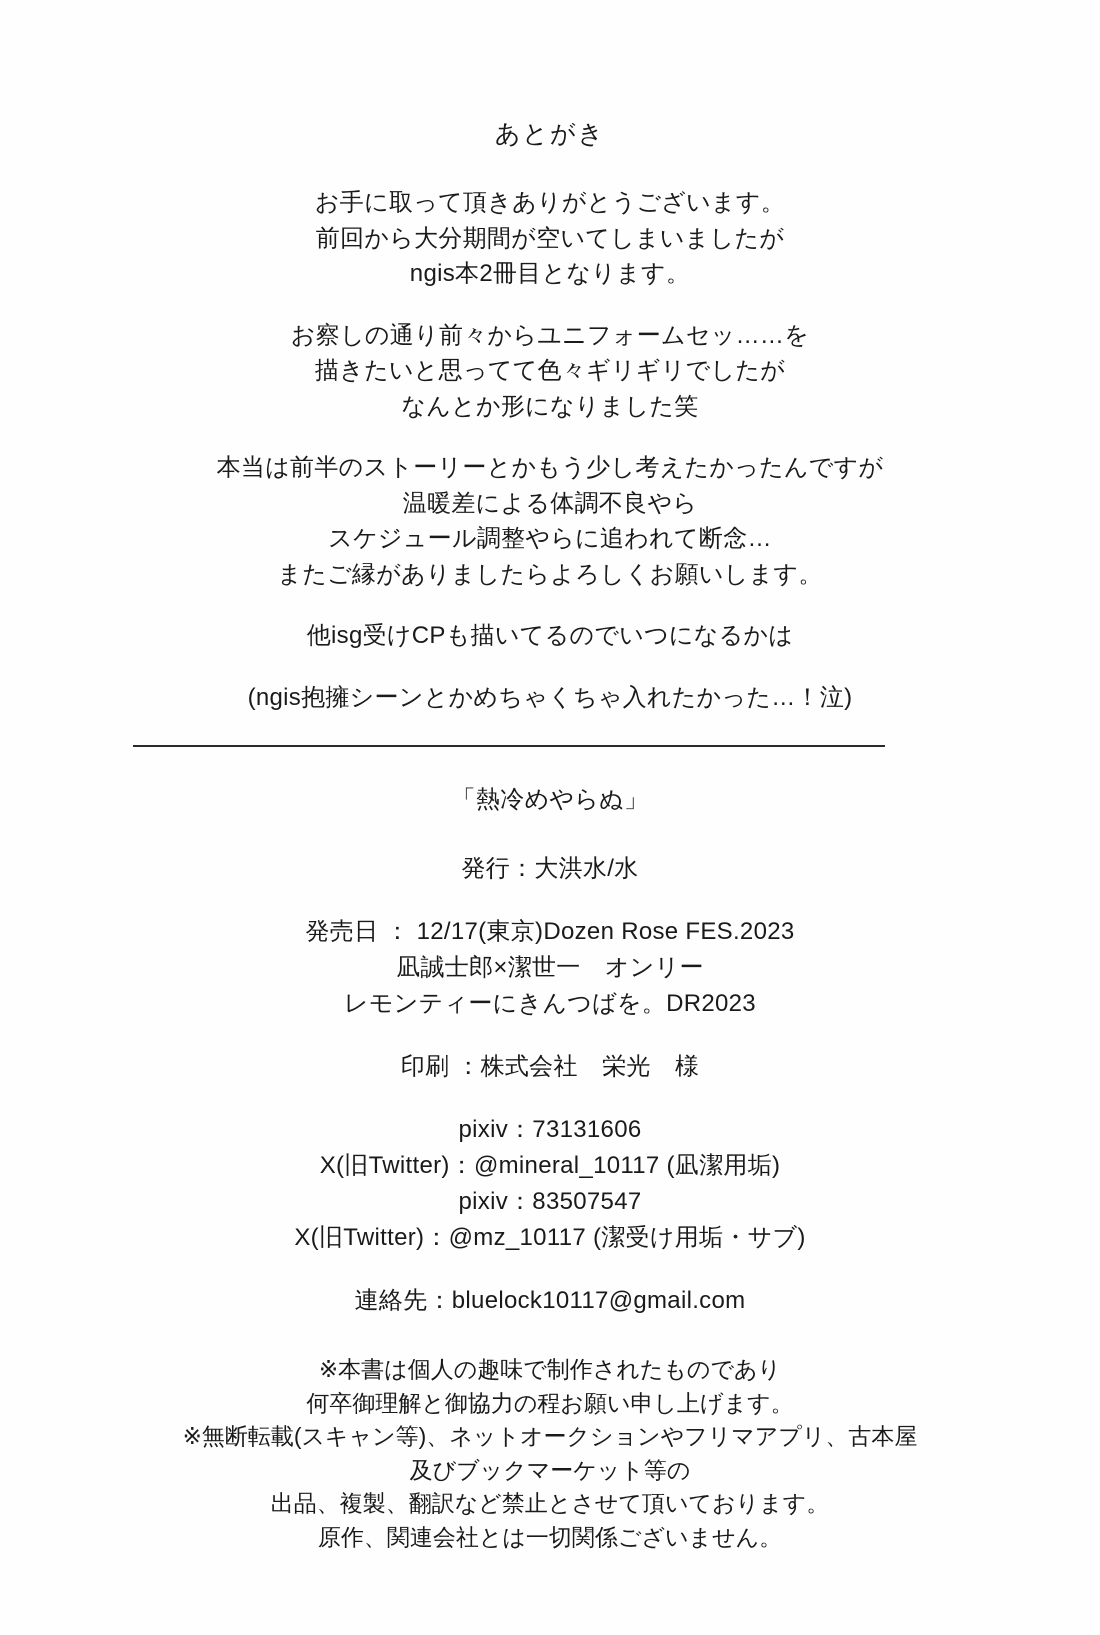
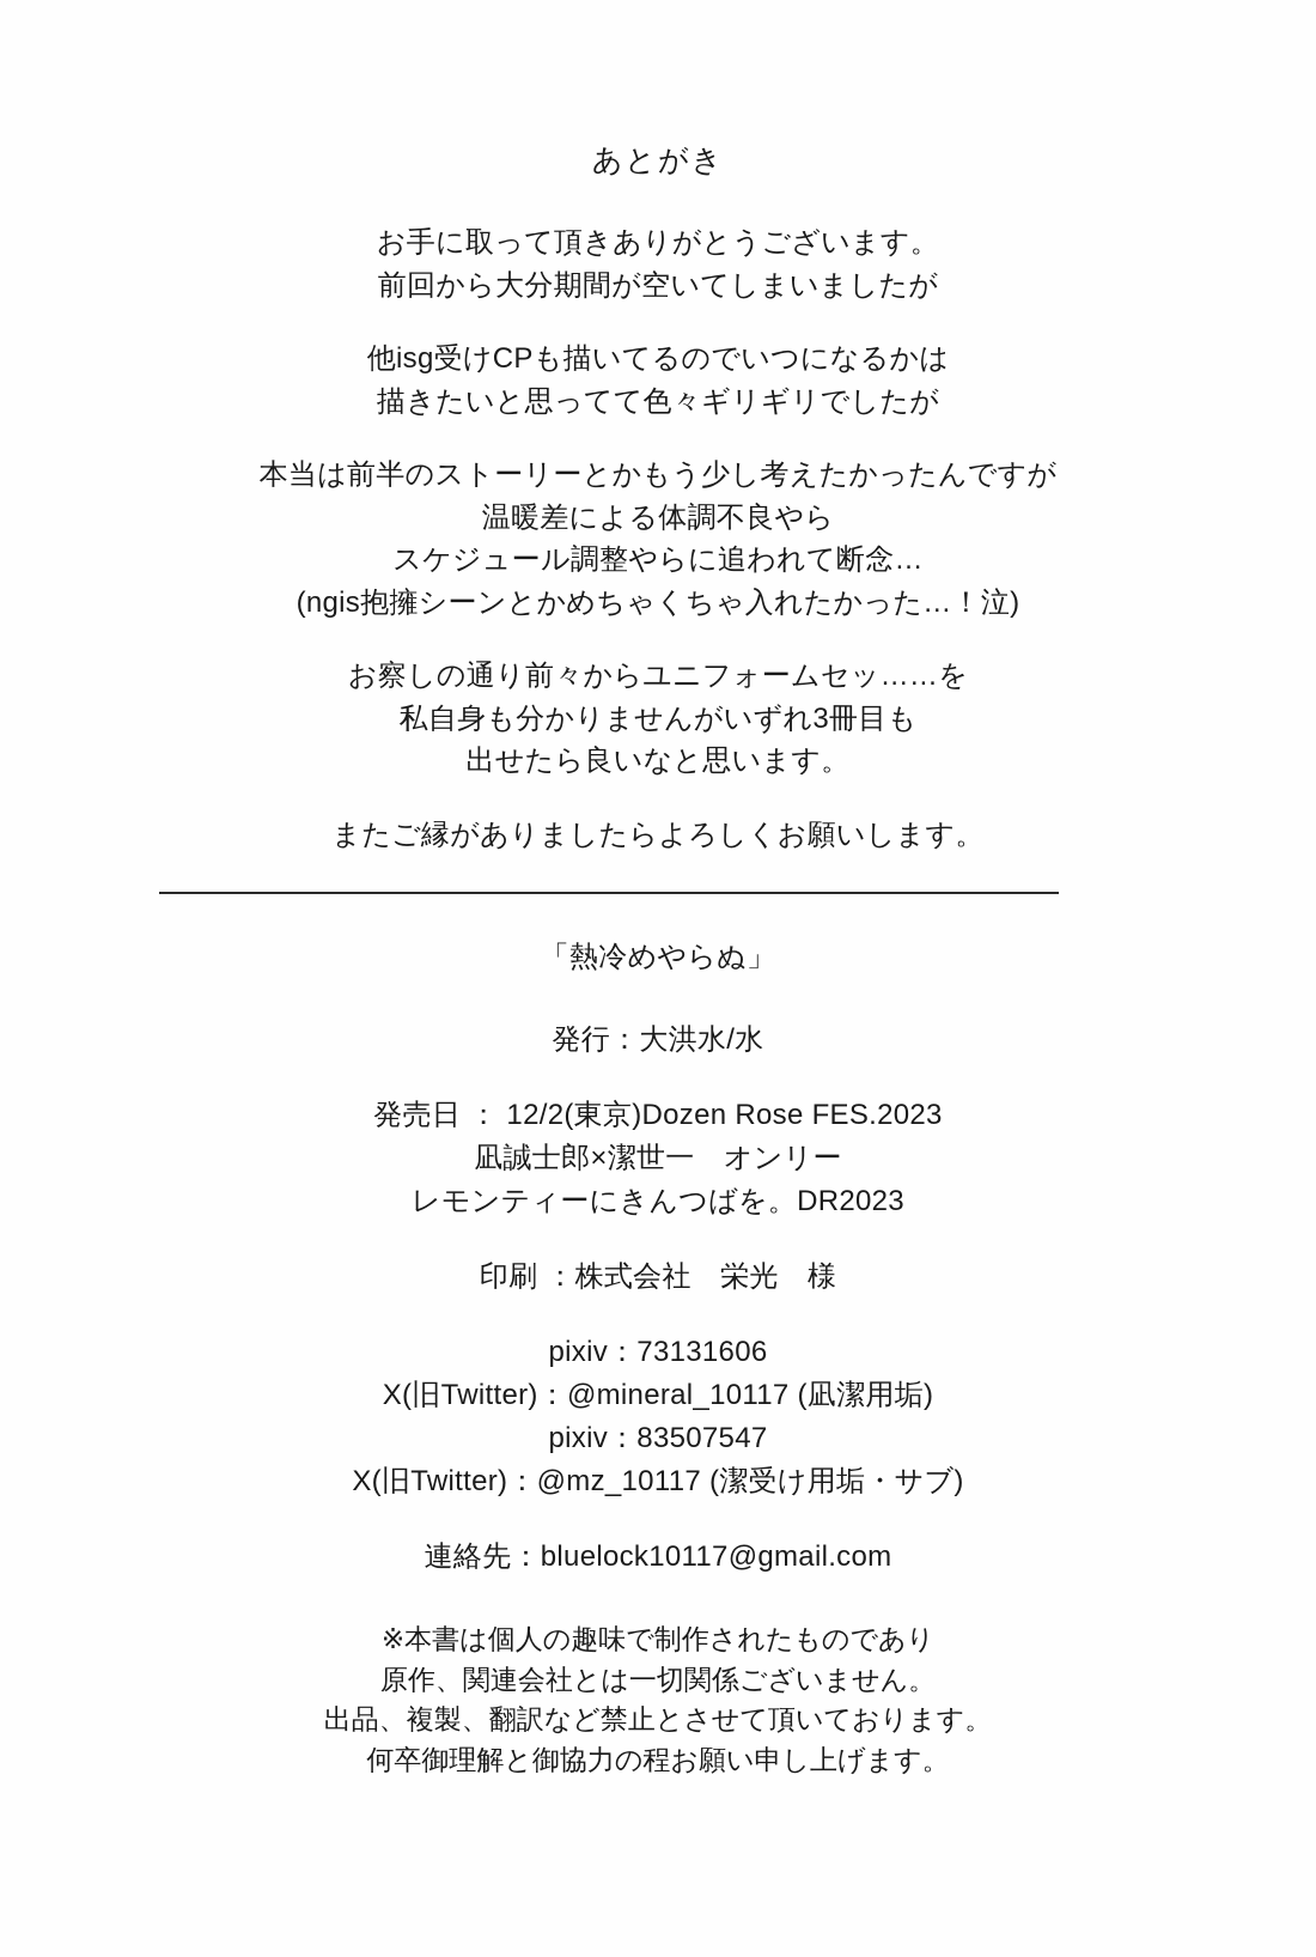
  あとがき
  お手に取って頂きありがとうございます。
  前回から大分期間が空いてしまいましたが
- ngis本2冊目となります。
- お察しの通り前々からユニフォームセッ……を
+ 他isg受けCPも描いてるのでいつになるかは
  描きたいと思ってて色々ギリギリでしたが
- なんとか形になりました笑
  本当は前半のストーリーとかもう少し考えたかったんですが
  温暖差による体調不良やら
  スケジュール調整やらに追われて断念…
- またご縁がありましたらよろしくお願いします。
+ (ngis抱擁シーンとかめちゃくちゃ入れたかった…！泣)
- 他isg受けCPも描いてるのでいつになるかは
+ お察しの通り前々からユニフォームセッ……を
+ 私自身も分かりませんがいずれ3冊目も
+ 出せたら良いなと思います。
- (ngis抱擁シーンとかめちゃくちゃ入れたかった…！泣)
+ またご縁がありましたらよろしくお願いします。
  「熱冷めやらぬ」
  発行：大洪水/水
- 発売日 ： 12/17(東京)Dozen Rose FES.2023
+ 発売日 ： 12/2(東京)Dozen Rose FES.2023
  凪誠士郎×潔世一 オンリー
  レモンティーにきんつばを。DR2023
  印刷 ：株式会社 栄光 様
  pixiv：73131606
  X(旧Twitter)：@mineral_10117 (凪潔用垢)
  pixiv：83507547
  X(旧Twitter)：@mz_10117 (潔受け用垢・サブ)
  連絡先：bluelock10117@gmail.com
  ※本書は個人の趣味で制作されたものであり
- 何卒御理解と御協力の程お願い申し上げます。
+ 原作、関連会社とは一切関係ございません。
- ※無断転載(スキャン等)、ネットオークションやフリマアプリ、古本屋
- 及びブックマーケット等の
  出品、複製、翻訳など禁止とさせて頂いております。
- 原作、関連会社とは一切関係ございません。
+ 何卒御理解と御協力の程お願い申し上げます。
